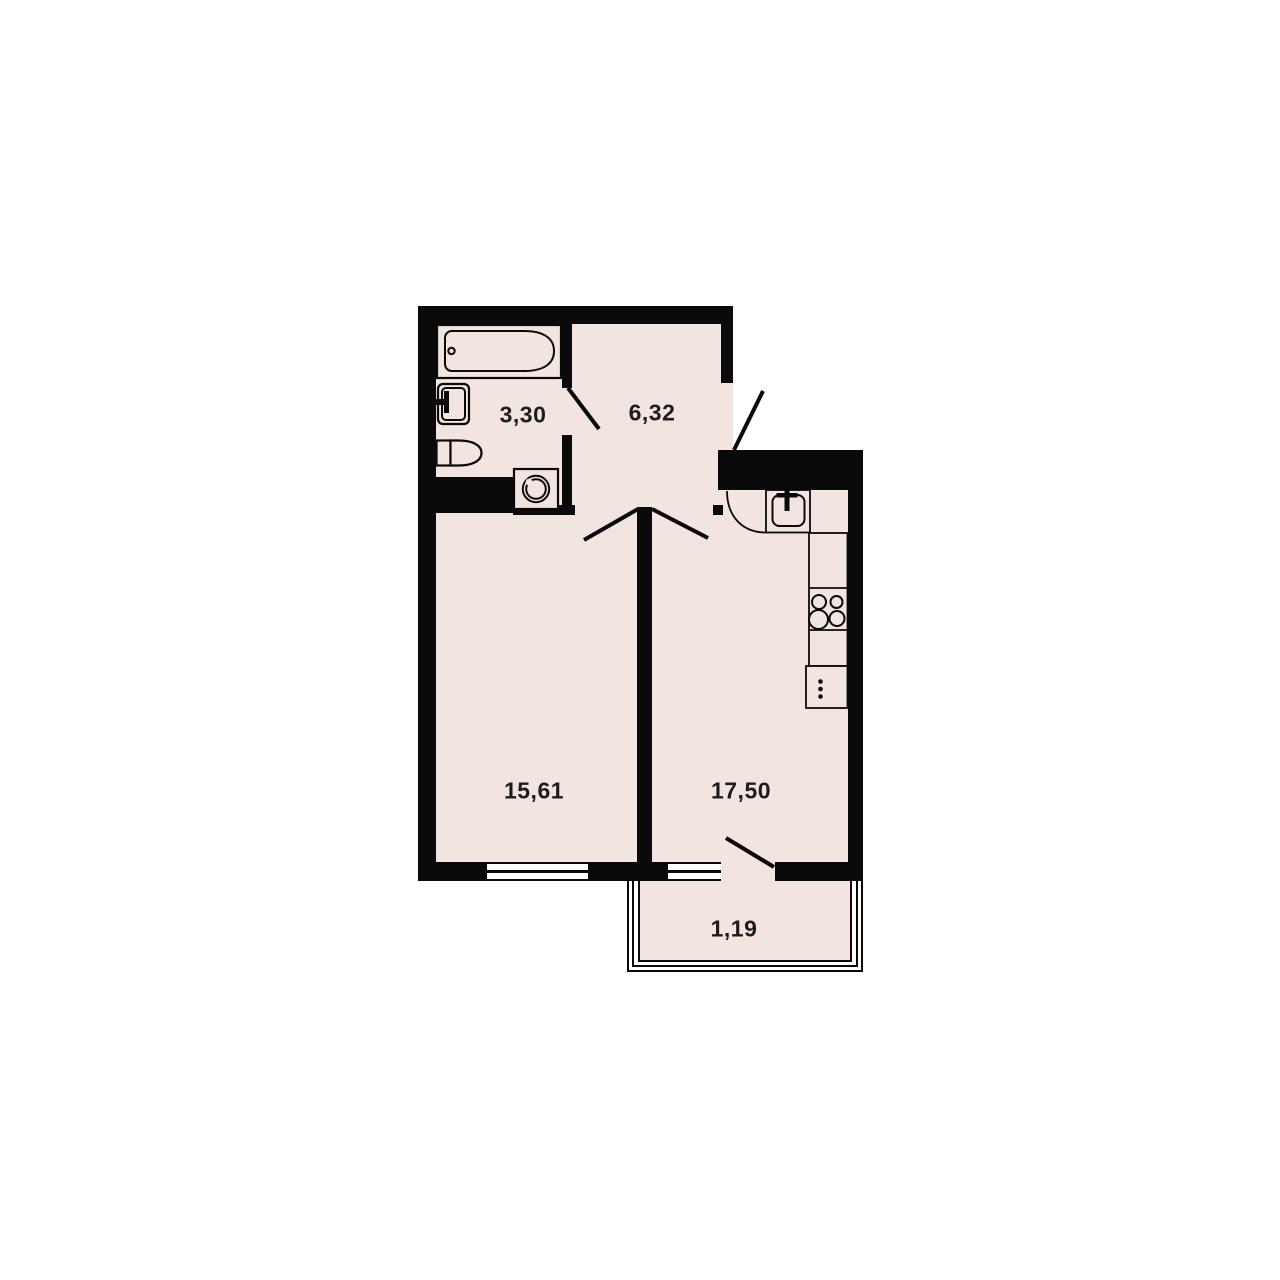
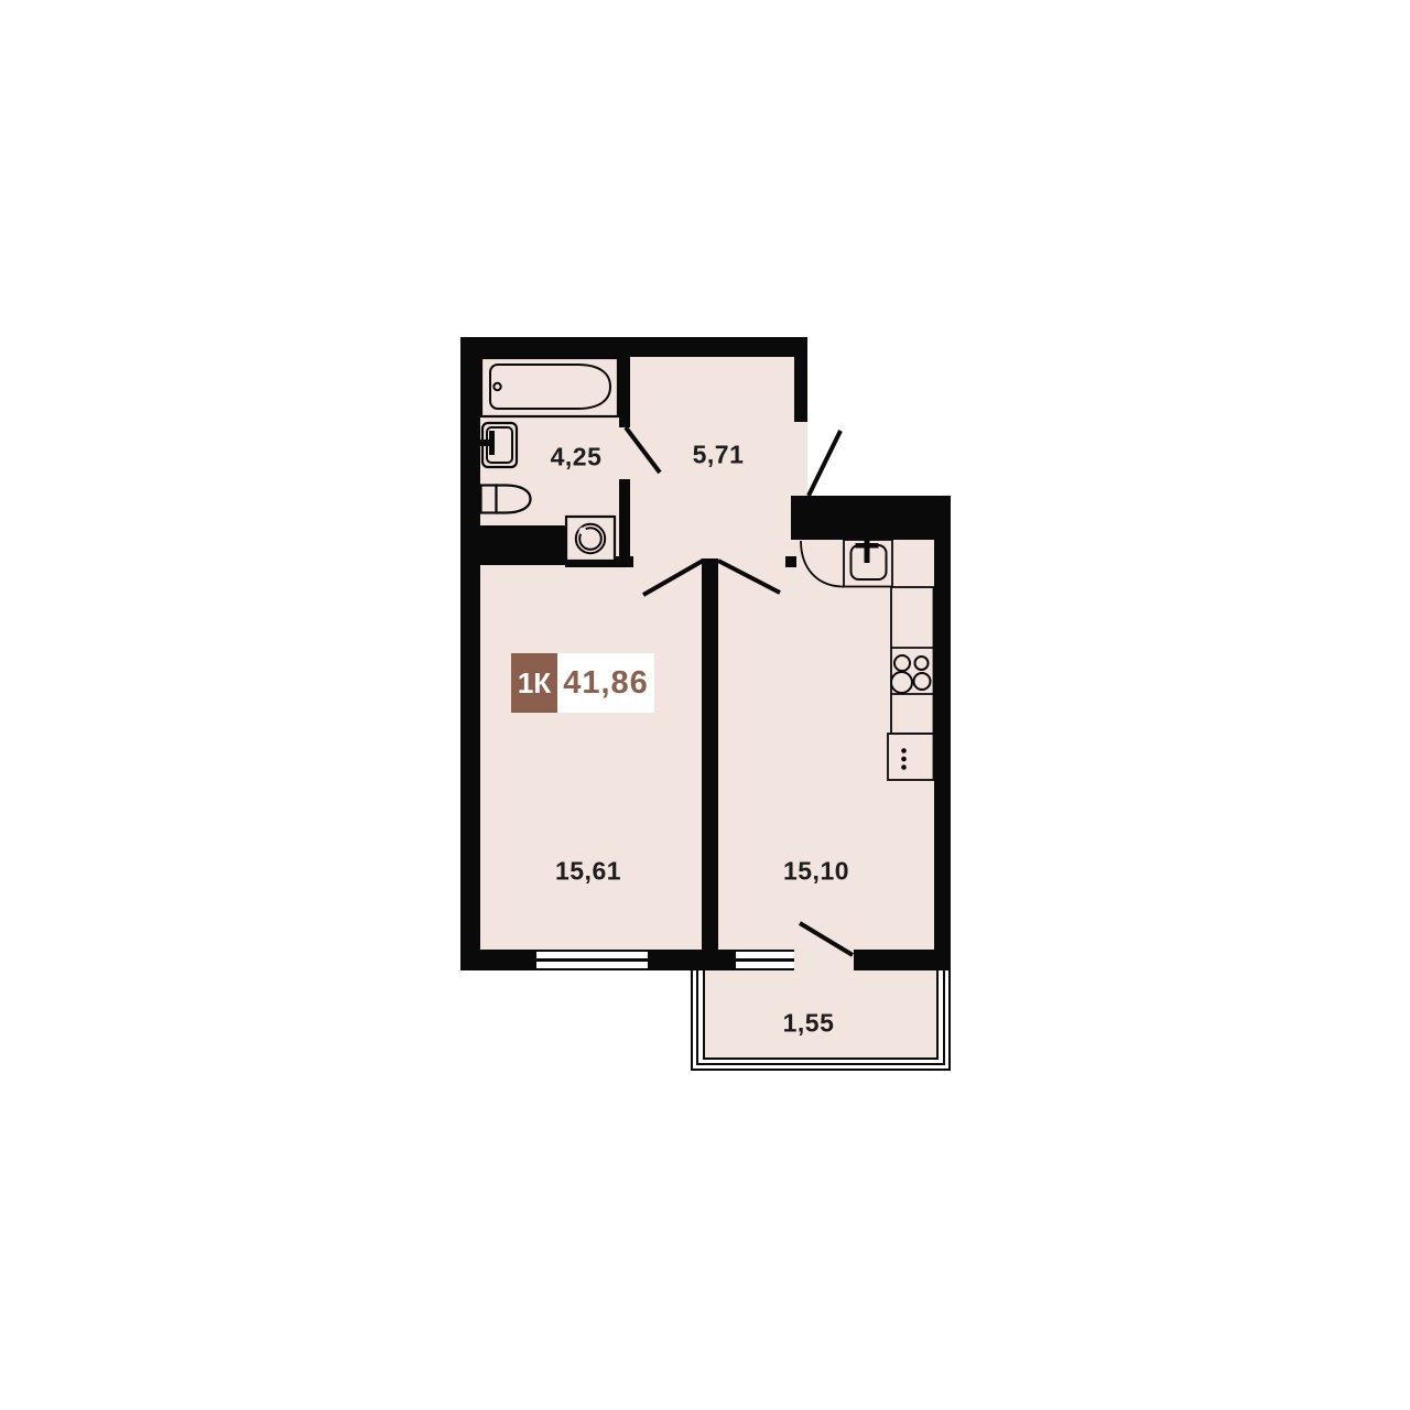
- 3,30
+ 4,25
- 6,32
+ 5,71
  15,61
- 17,50
+ 15,10
- 1,19
+ 1,55
+ 1К
+ 41,86
